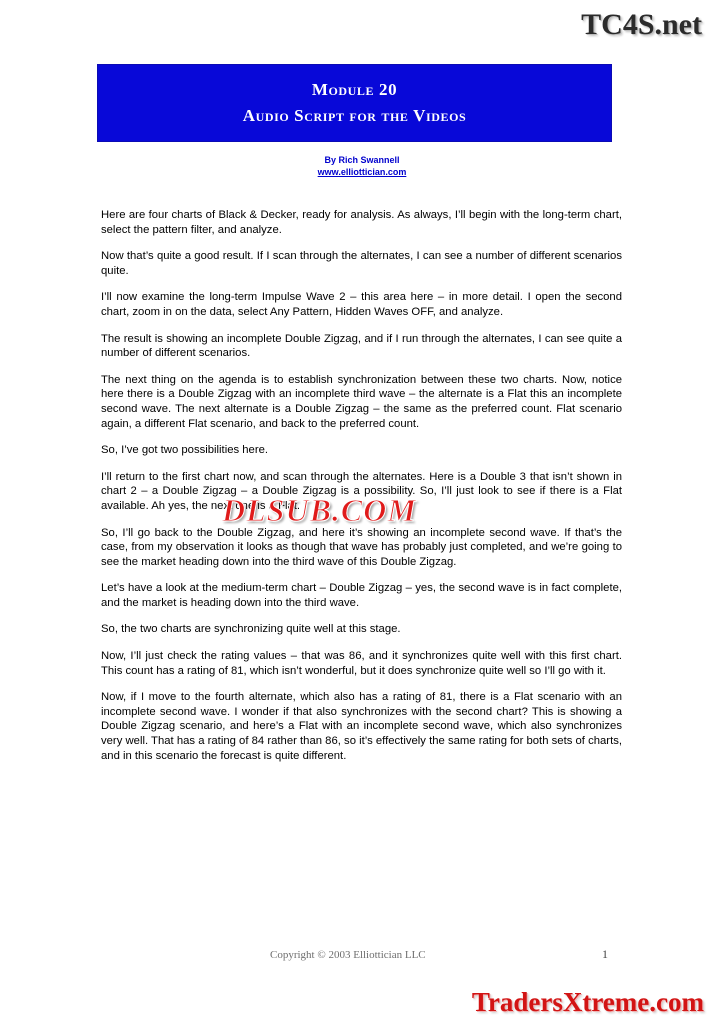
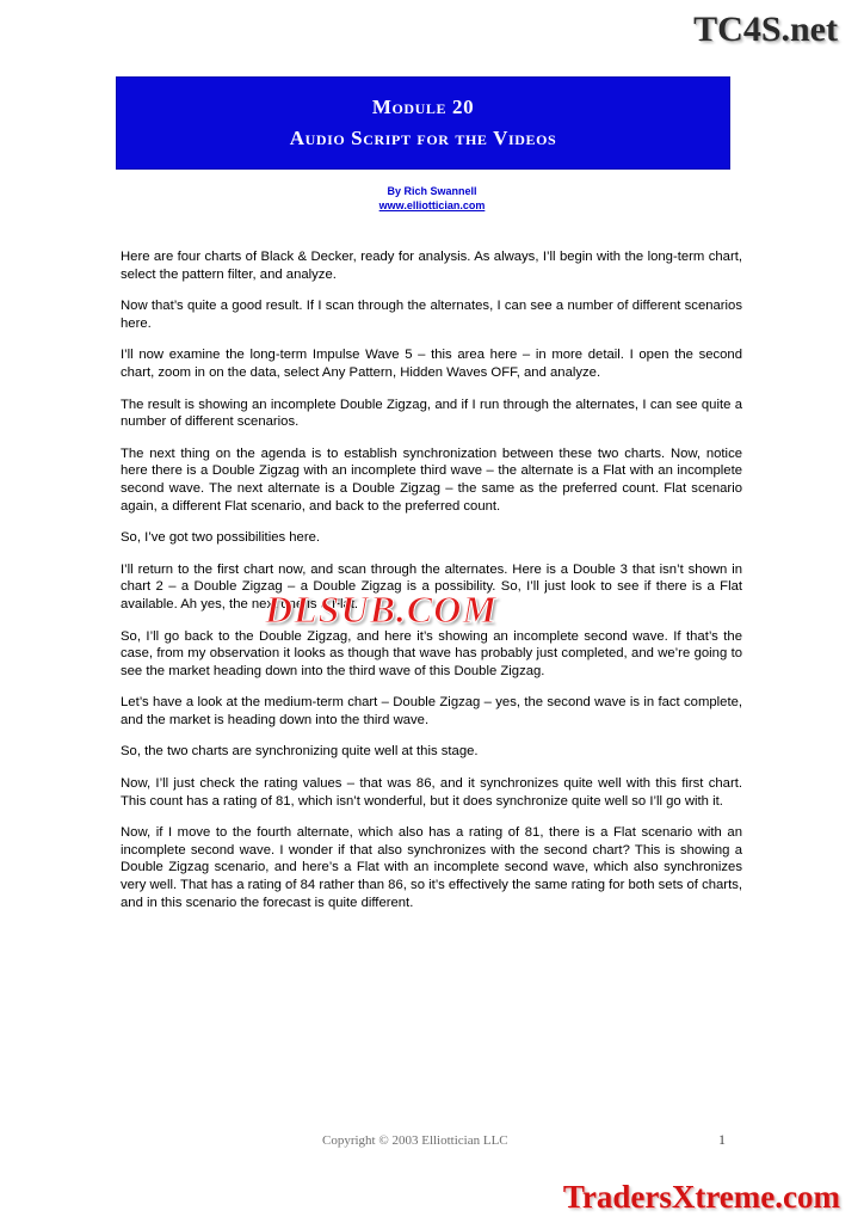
  TC4S.net
  Module 20
  Audio Script for the Videos
  By Rich Swannell
  www.elliottician.com
  Here are four charts of Black & Decker, ready for analysis. As always, I’ll begin with the long-term chart, select the pattern filter, and analyze.
- Now that’s quite a good result. If I scan through the alternates, I can see a number of different scenarios quite.
+ Now that’s quite a good result. If I scan through the alternates, I can see a number of different scenarios here.
- I’ll now examine the long-term Impulse Wave 2 – this area here – in more detail. I open the second chart, zoom in on the data, select Any Pattern, Hidden Waves OFF, and analyze.
+ I’ll now examine the long-term Impulse Wave 5 – this area here – in more detail. I open the second chart, zoom in on the data, select Any Pattern, Hidden Waves OFF, and analyze.
  The result is showing an incomplete Double Zigzag, and if I run through the alternates, I can see quite a number of different scenarios.
- The next thing on the agenda is to establish synchronization between these two charts. Now, notice here there is a Double Zigzag with an incomplete third wave – the alternate is a Flat this an incomplete second wave. The next alternate is a Double Zigzag – the same as the preferred count. Flat scenario again, a different Flat scenario, and back to the preferred count.
+ The next thing on the agenda is to establish synchronization between these two charts. Now, notice here there is a Double Zigzag with an incomplete third wave – the alternate is a Flat with an incomplete second wave. The next alternate is a Double Zigzag – the same as the preferred count. Flat scenario again, a different Flat scenario, and back to the preferred count.
  So, I’ve got two possibilities here.
  I’ll return to the first chart now, and scan through the alternates. Here is a Double 3 that isn’t shown in chart 2 – a Double Zigzag – a Double Zigzag is a possibility. So, I’ll just look to see if there is a Flat available. Ah yes, the next one is a Flat.
  So, I’ll go back to the Double Zigzag, and here it’s showing an incomplete second wave. If that’s the case, from my observation it looks as though that wave has probably just completed, and we’re going to see the market heading down into the third wave of this Double Zigzag.
  Let’s have a look at the medium-term chart – Double Zigzag – yes, the second wave is in fact complete, and the market is heading down into the third wave.
  So, the two charts are synchronizing quite well at this stage.
  Now, I’ll just check the rating values – that was 86, and it synchronizes quite well with this first chart. This count has a rating of 81, which isn’t wonderful, but it does synchronize quite well so I’ll go with it.
  Now, if I move to the fourth alternate, which also has a rating of 81, there is a Flat scenario with an incomplete second wave. I wonder if that also synchronizes with the second chart? This is showing a Double Zigzag scenario, and here’s a Flat with an incomplete second wave, which also synchronizes very well. That has a rating of 84 rather than 86, so it’s effectively the same rating for both sets of charts, and in this scenario the forecast is quite different.
  DLSUB.COM
  Copyright © 2003 Elliottician LLC
  1
  TradersXtreme.com
